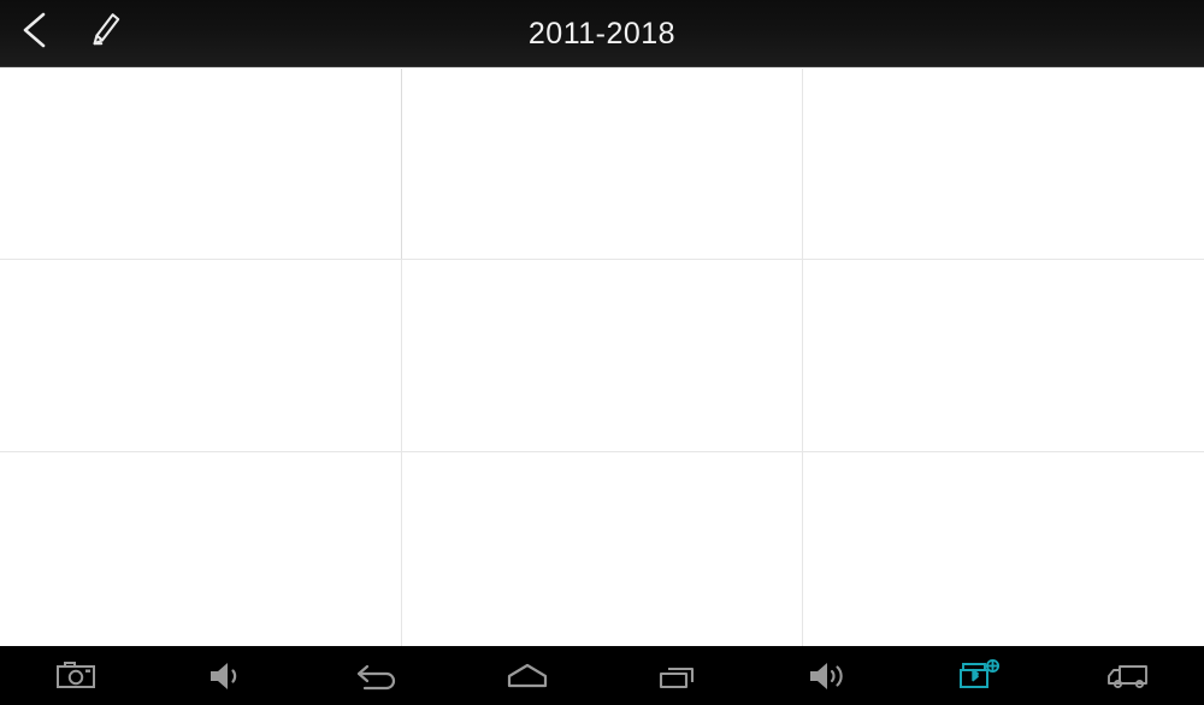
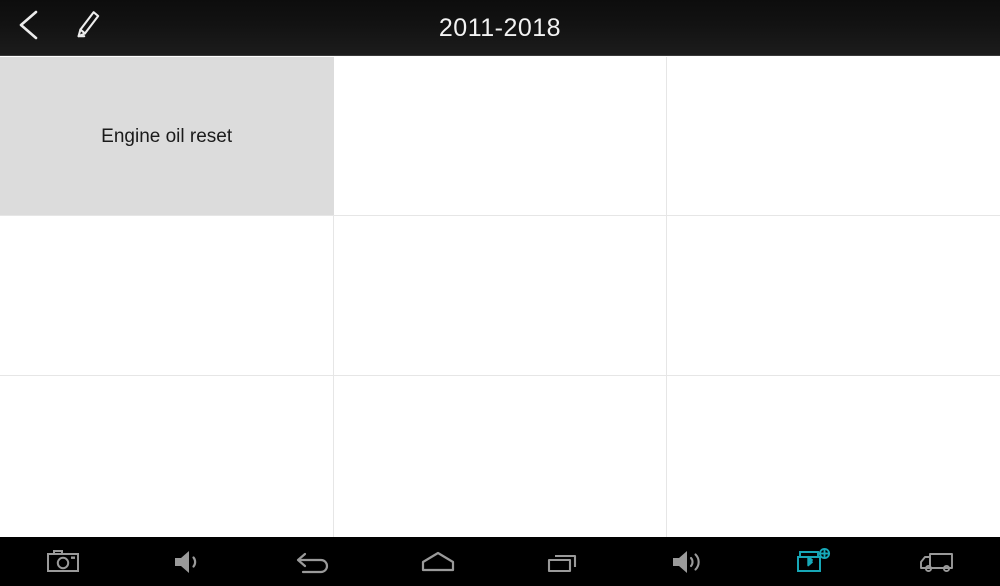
  2011-2018
+ Engine oil reset
